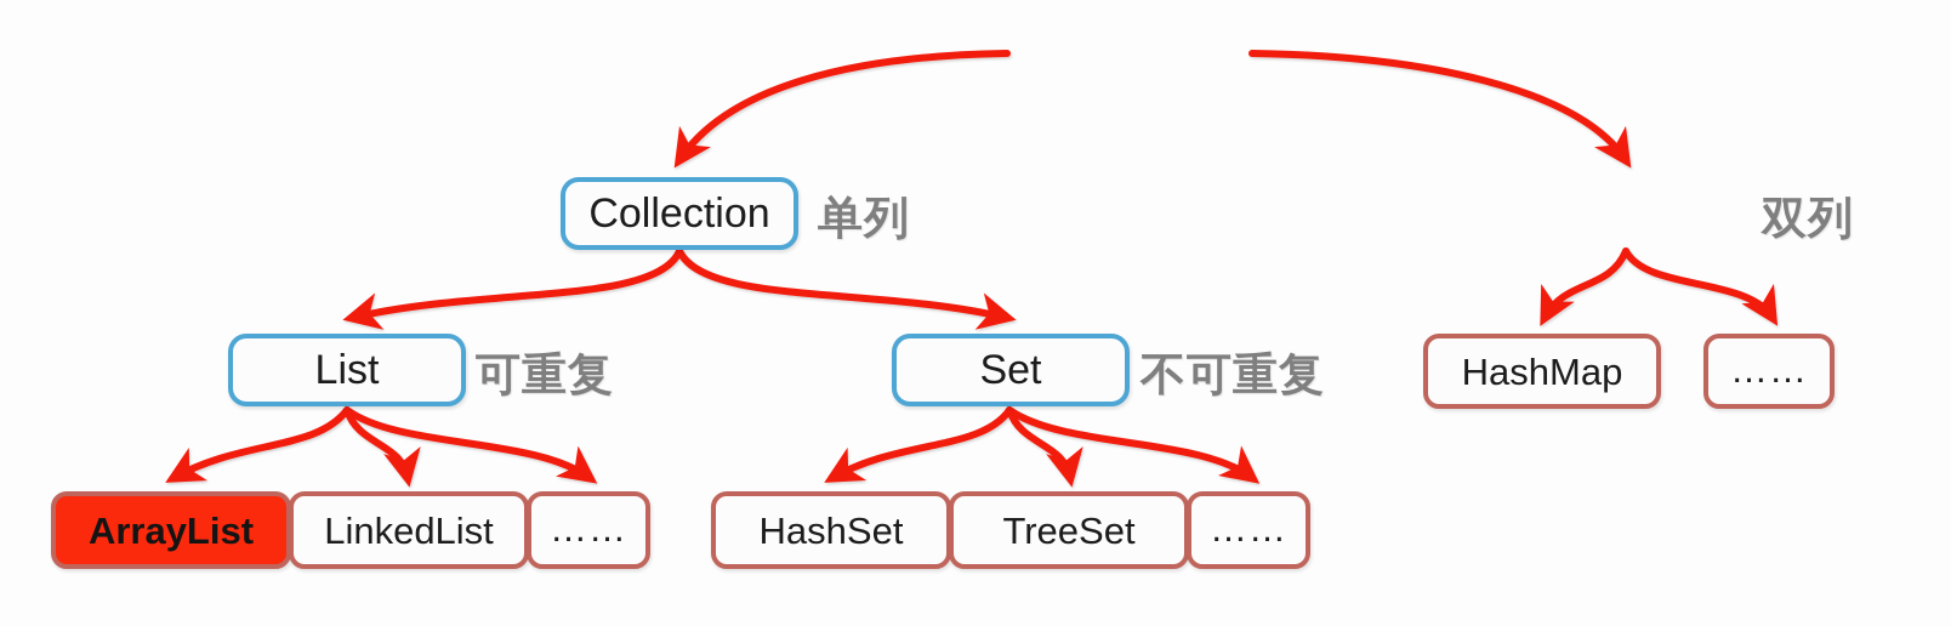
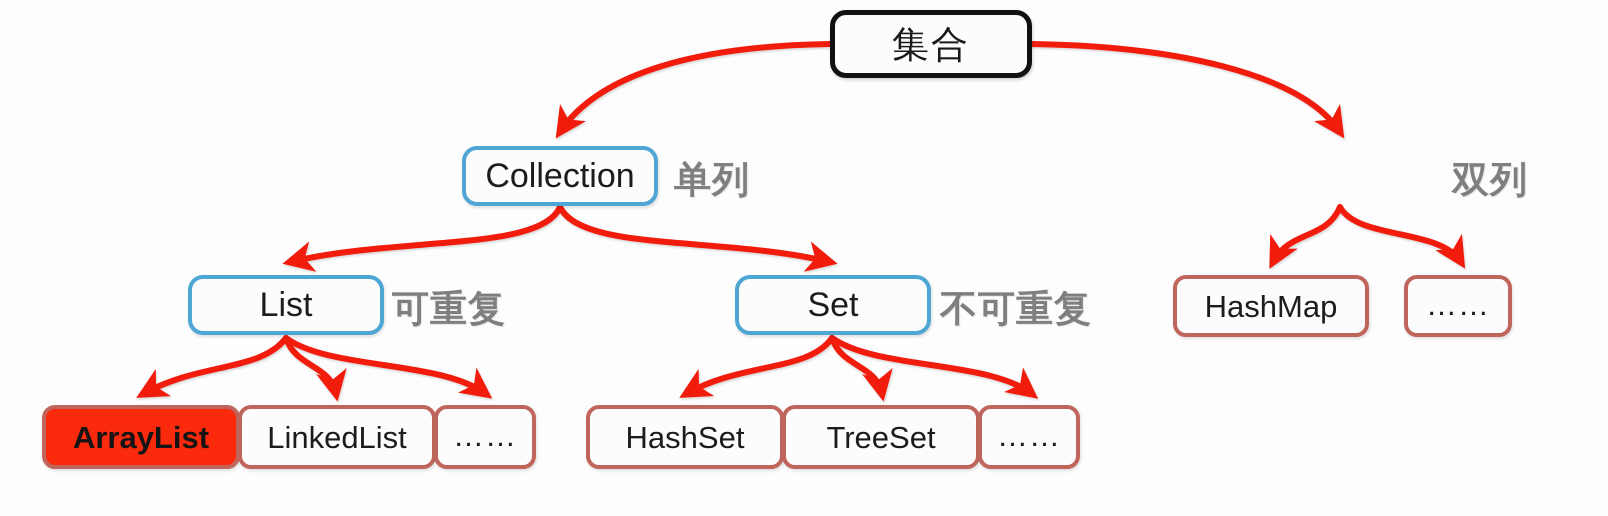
+ 集合
  Collection
  List
  Set
  HashMap
  ……
  ArrayList
  LinkedList
  ……
  HashSet
  TreeSet
  ……
  单列
  双列
  可重复
  不可重复
